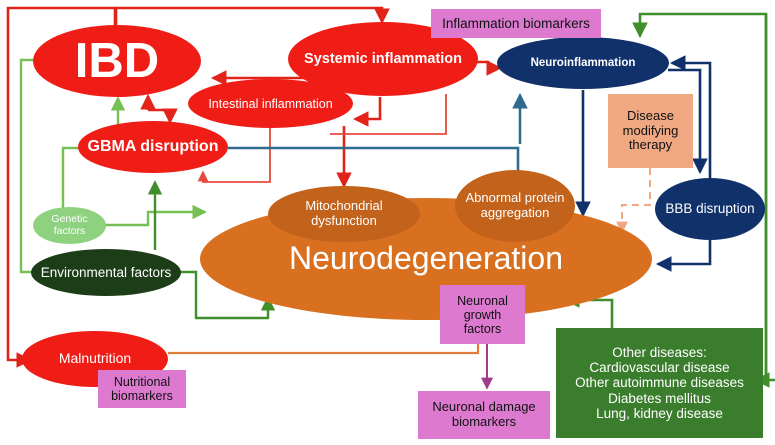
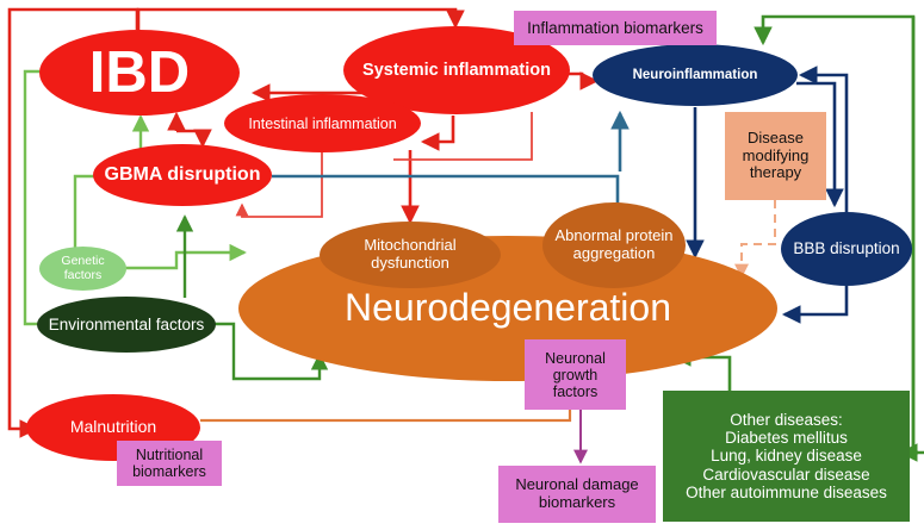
  IBD
  Systemic inflammation
  Intestinal inflammation
  GBMA disruption
  Neuroinflammation
  BBB disruption
  Neurodegeneration
  Mitochondrial dysfunction
  Abnormal protein aggregation
  Genetic factors
  Environmental factors
  Malnutrition
  Inflammation biomarkers
  Nutritional biomarkers
  Neuronal growth factors
  Neuronal damage biomarkers
  Disease modifying therapy
  Other diseases:
- Cardiovascular disease
+ Diabetes mellitus
- Other autoimmune diseases
+ Lung, kidney disease
- Diabetes mellitus
+ Cardiovascular disease
- Lung, kidney disease
+ Other autoimmune diseases
